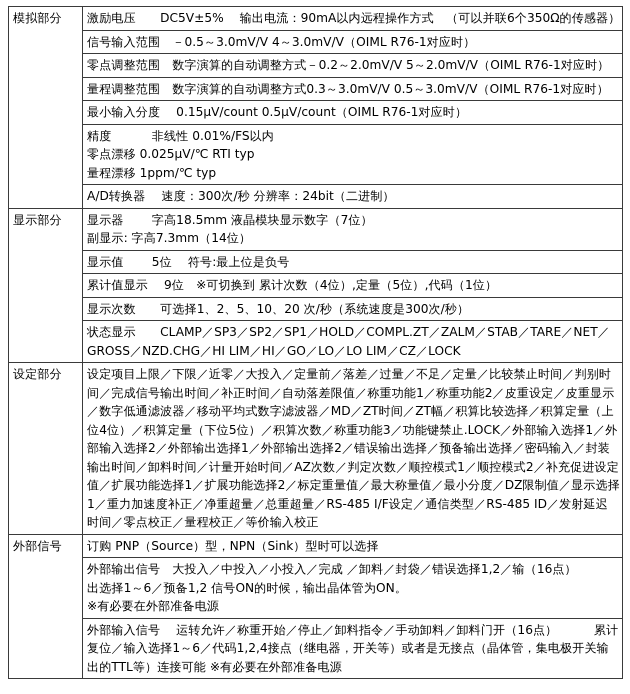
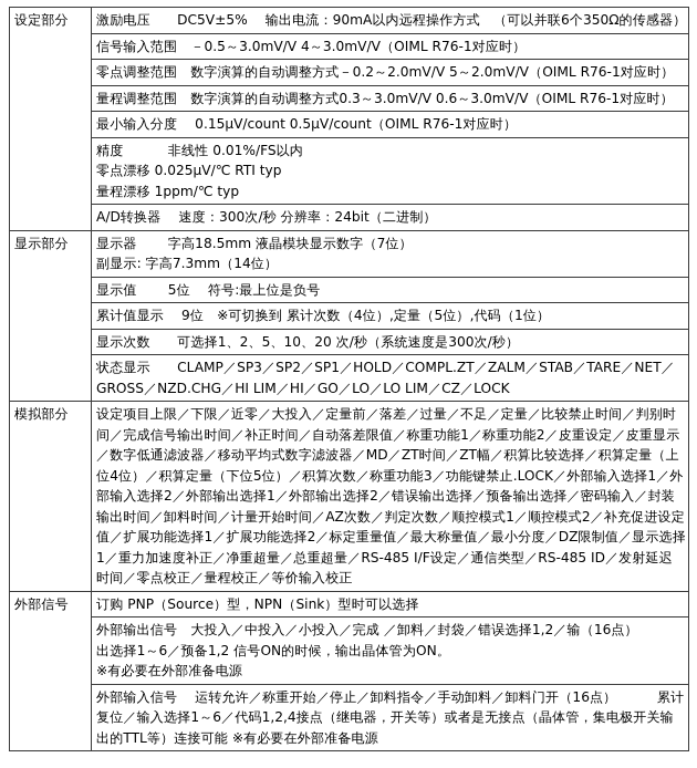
- 模拟部分	激励电压 DC5V±5% 输出电流：90mA以内远程操作方式 （可以并联6个350Ω的传感器）
+ 设定部分	激励电压 DC5V±5% 输出电流：90mA以内远程操作方式 （可以并联6个350Ω的传感器）
  信号输入范围 －0.5～3.0mV/V 4～3.0mV/V（OIML R76-1对应时）
  零点调整范围 数字演算的自动调整方式－0.2～2.0mV/V 5～2.0mV/V（OIML R76-1对应时）
- 量程调整范围 数字演算的自动调整方式0.3～3.0mV/V 0.5～3.0mV/V（OIML R76-1对应时）
+ 量程调整范围 数字演算的自动调整方式0.3～3.0mV/V 0.6～3.0mV/V（OIML R76-1对应时）
  最小输入分度 0.15μV/count 0.5μV/count（OIML R76-1对应时）
  精度 非线性 0.01%/FS以内零点漂移 0.025μV/℃ RTI typ量程漂移 1ppm/℃ typ
  A/D转换器 速度：300次/秒 分辨率：24bit（二进制）
  显示部分	显示器 字高18.5mm 液晶模块显示数字（7位）副显示: 字高7.3mm（14位）
  显示值 5位 符号:最上位是负号
  累计值显示 9位 ※可切换到 累计次数（4位）,定量（5位）,代码（1位）
  显示次数 可选择1、2、5、10、20 次/秒（系统速度是300次/秒）
  状态显示 CLAMP／SP3／SP2／SP1／HOLD／COMPL.ZT／ZALM／STAB／TARE／NET／GROSS／NZD.CHG／HI LIM／HI／GO／LO／LO LIM／CZ／LOCK
- 设定部分	设定项目上限／下限／近零／大投入／定量前／落差／过量／不足／定量／比较禁止时间／判别时间／完成信号输出时间／补正时间／自动落差限值／称重功能1／称重功能2／皮重设定／皮重显示／数字低通滤波器／移动平均式数字滤波器／MD／ZT时间／ZT幅／积算比较选择／积算定量（上位4位）／积算定量（下位5位）／积算次数／称重功能3／功能键禁止.LOCK／外部输入选择1／外部输入选择2／外部输出选择1／外部输出选择2／错误输出选择／预备输出选择／密码输入／封装输出时间／卸料时间／计量开始时间／AZ次数／判定次数／顺控模式1／顺控模式2／补充促进设定值／扩展功能选择1／扩展功能选择2／标定重量值／最大称量值／最小分度／DZ限制值／显示选择1／重力加速度补正／净重超量／总重超量／RS-485 I/F设定／通信类型／RS-485 ID／发射延迟时间／零点校正／量程校正／等价输入校正
+ 模拟部分	设定项目上限／下限／近零／大投入／定量前／落差／过量／不足／定量／比较禁止时间／判别时间／完成信号输出时间／补正时间／自动落差限值／称重功能1／称重功能2／皮重设定／皮重显示／数字低通滤波器／移动平均式数字滤波器／MD／ZT时间／ZT幅／积算比较选择／积算定量（上位4位）／积算定量（下位5位）／积算次数／称重功能3／功能键禁止.LOCK／外部输入选择1／外部输入选择2／外部输出选择1／外部输出选择2／错误输出选择／预备输出选择／密码输入／封装输出时间／卸料时间／计量开始时间／AZ次数／判定次数／顺控模式1／顺控模式2／补充促进设定值／扩展功能选择1／扩展功能选择2／标定重量值／最大称量值／最小分度／DZ限制值／显示选择1／重力加速度补正／净重超量／总重超量／RS-485 I/F设定／通信类型／RS-485 ID／发射延迟时间／零点校正／量程校正／等价输入校正
  外部信号	订购 PNP（Source）型，NPN（Sink）型时可以选择
  外部输出信号 大投入／中投入／小投入／完成 ／卸料／封袋／错误选择1,2／输（16点） 出选择1～6／预备1,2 信号ON的时候，输出晶体管为ON。※有必要在外部准备电源
  外部输入信号 运转允许／称重开始／停止／卸料指令／手动卸料／卸料门开（16点） 累计复位／输入选择1～6／代码1,2,4接点（继电器，开关等）或者是无接点（晶体管，集电极开关输出的TTL等）连接可能 ※有必要在外部准备电源
